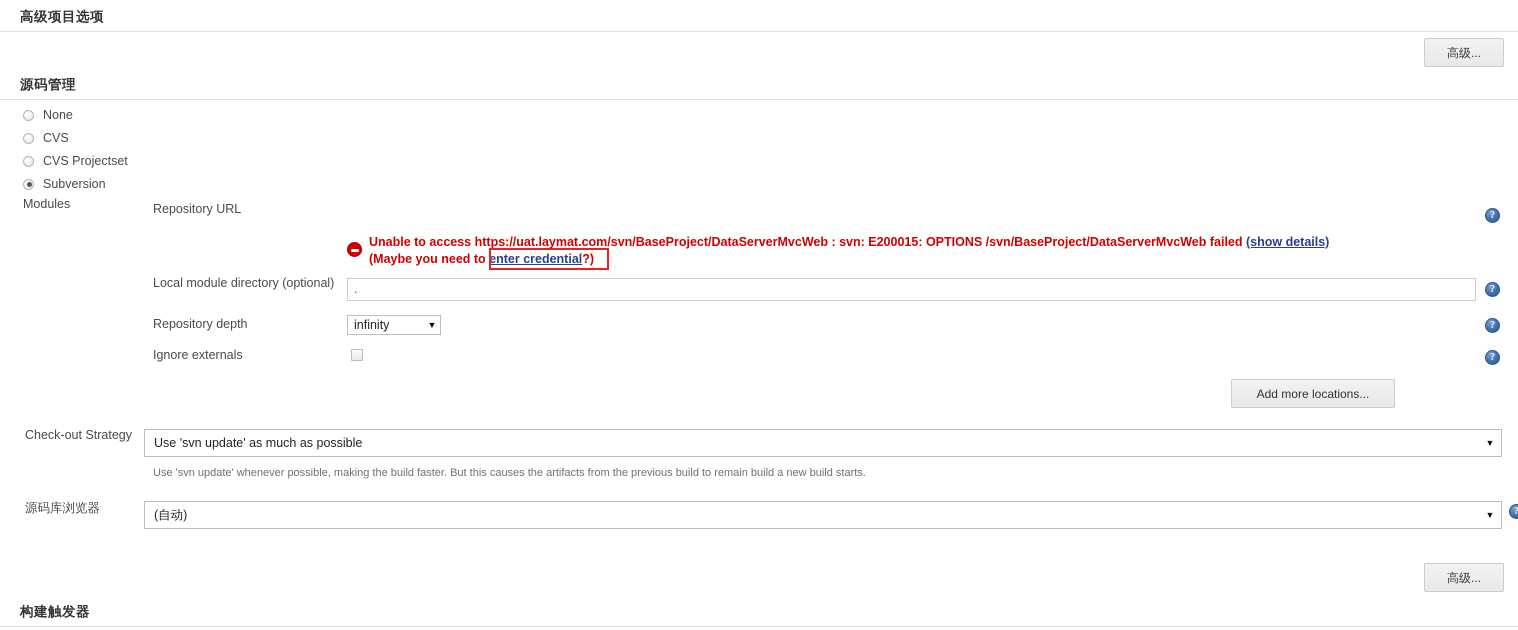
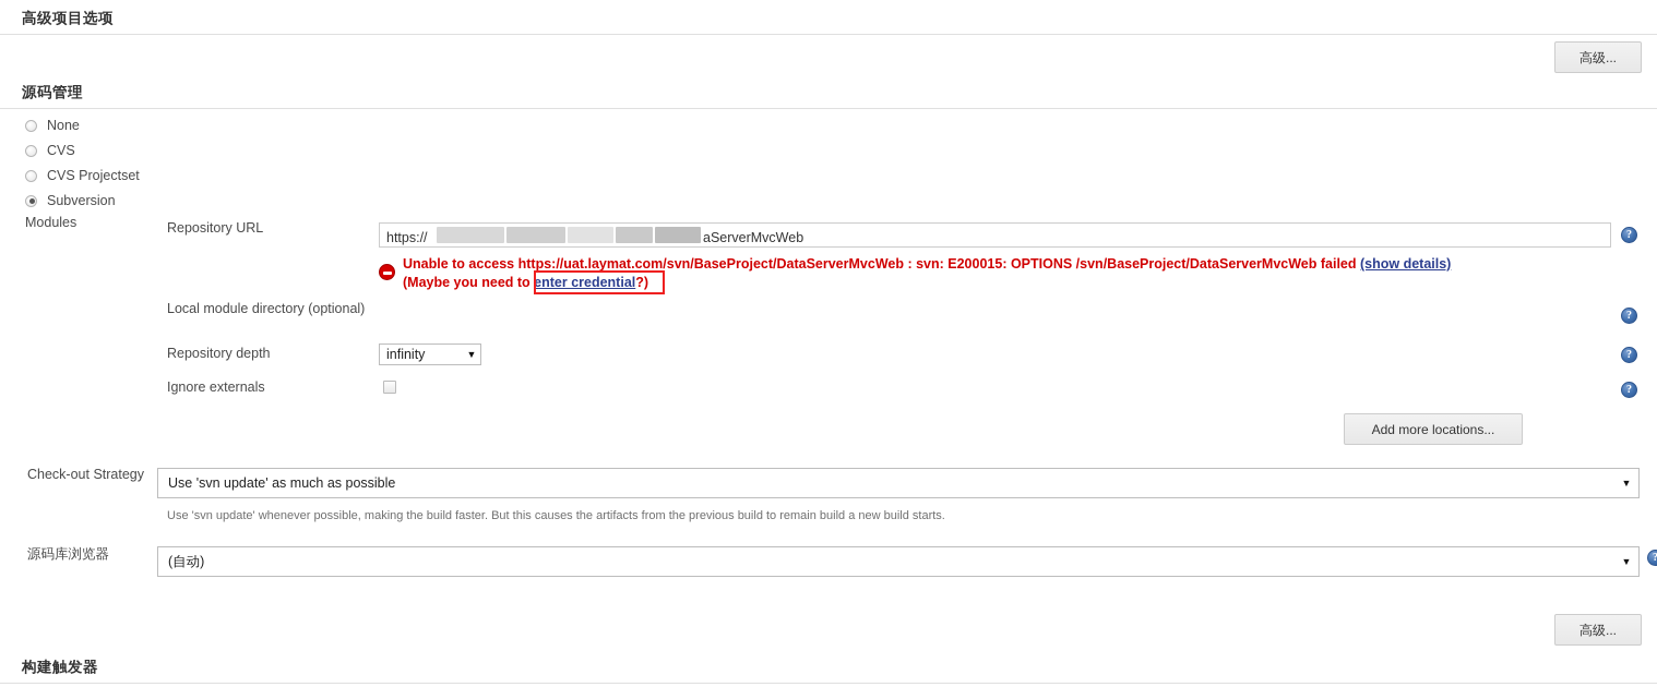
  高级项目选项
  高级...
  源码管理
  None
  CVS
  CVS Projectset
  Subversion
  Modules
  Repository URL
+ https://
+ aServerMvcWeb
  ?
  Unable to access https://uat.laymat.com/svn/BaseProject/DataServerMvcWeb : svn: E200015: OPTIONS /svn/BaseProject/DataServerMvcWeb failed (show details)
  (Maybe you need to enter credential?)
  Local module directory (optional)
- .
  ?
  Repository depth
  infinity
  ▼
  ?
  Ignore externals
  ?
  Add more locations...
  Check-out Strategy
  Use 'svn update' as much as possible
  ▼
  Use 'svn update' whenever possible, making the build faster. But this causes the artifacts from the previous build to remain build a new build starts.
  源码库浏览器
  (自动)
  ▼
  ?
  高级...
  构建触发器
